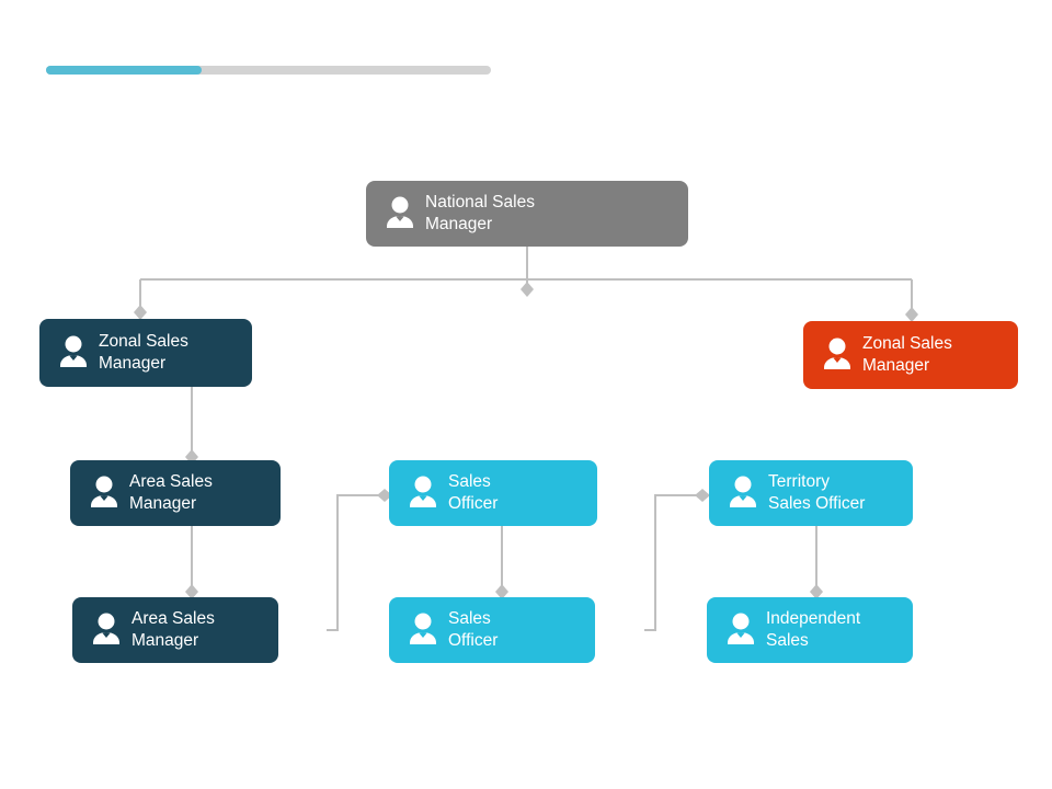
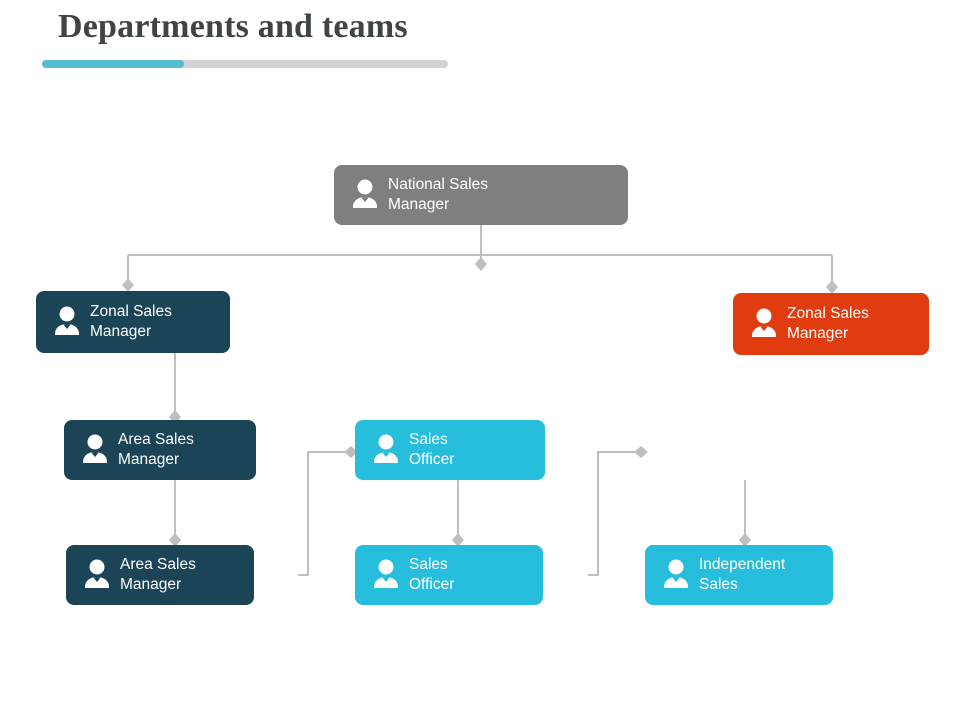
+ Departments and teams
  National Sales
  Manager
  Zonal Sales
  Manager
  Zonal Sales
  Manager
  Area Sales
  Manager
  Sales
  Officer
- Territory
- Sales Officer
  Area Sales
  Manager
  Sales
  Officer
  Independent
  Sales
